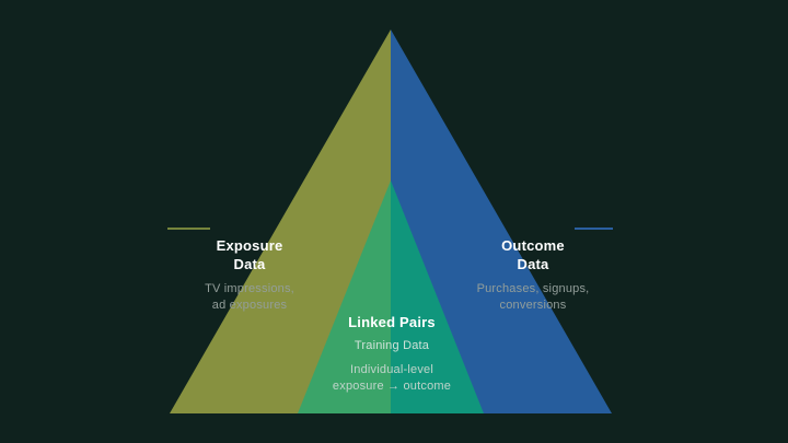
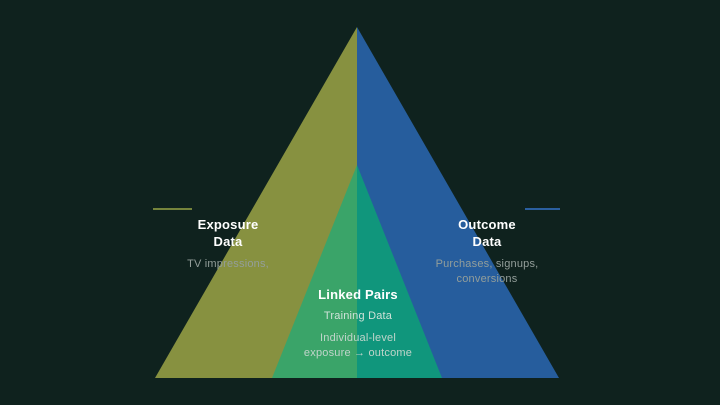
  Exposure
  Data
  TV impressions,
- ad exposures
  Outcome
  Data
  Purchases, signups,
  conversions
  Linked Pairs
  Training Data
  Individual-level
  exposure → outcome
